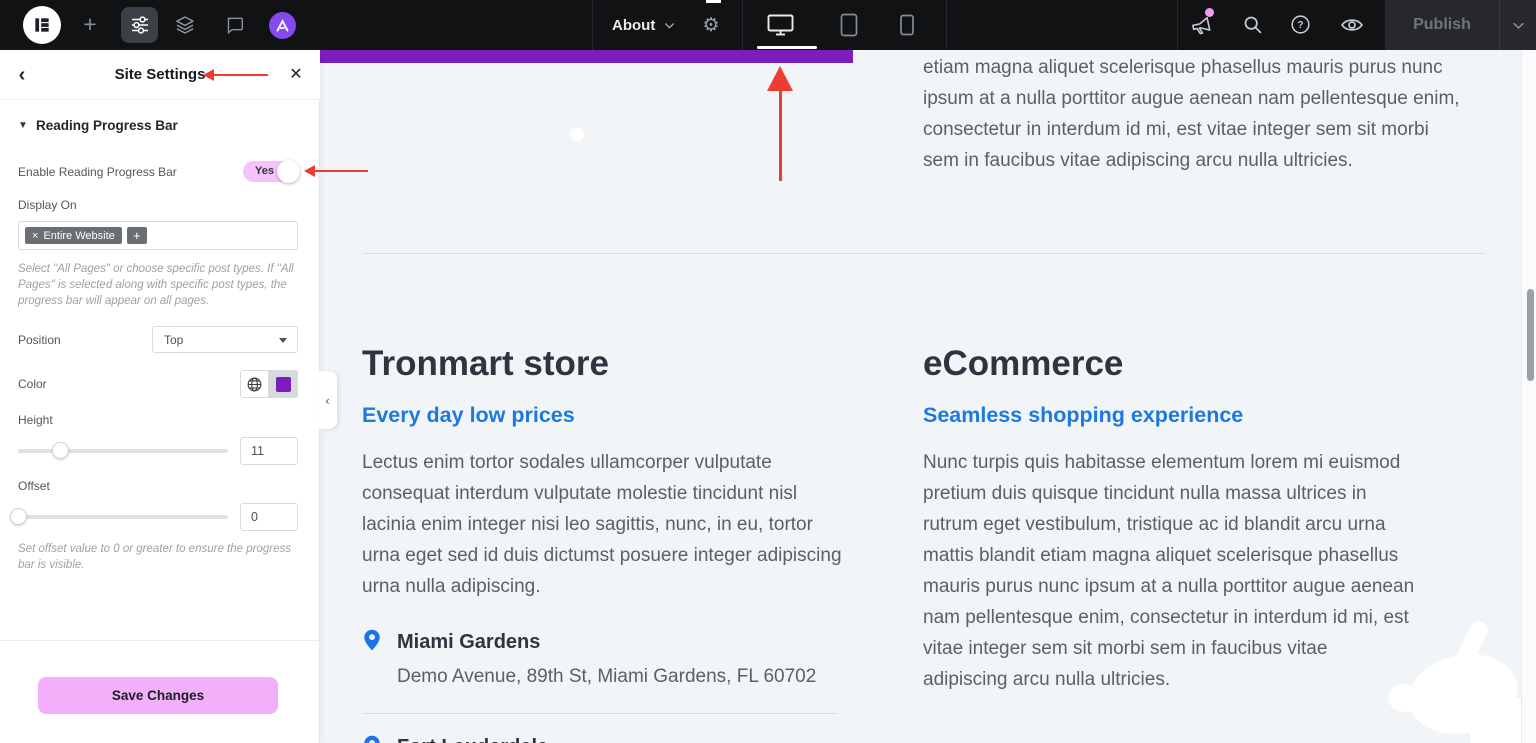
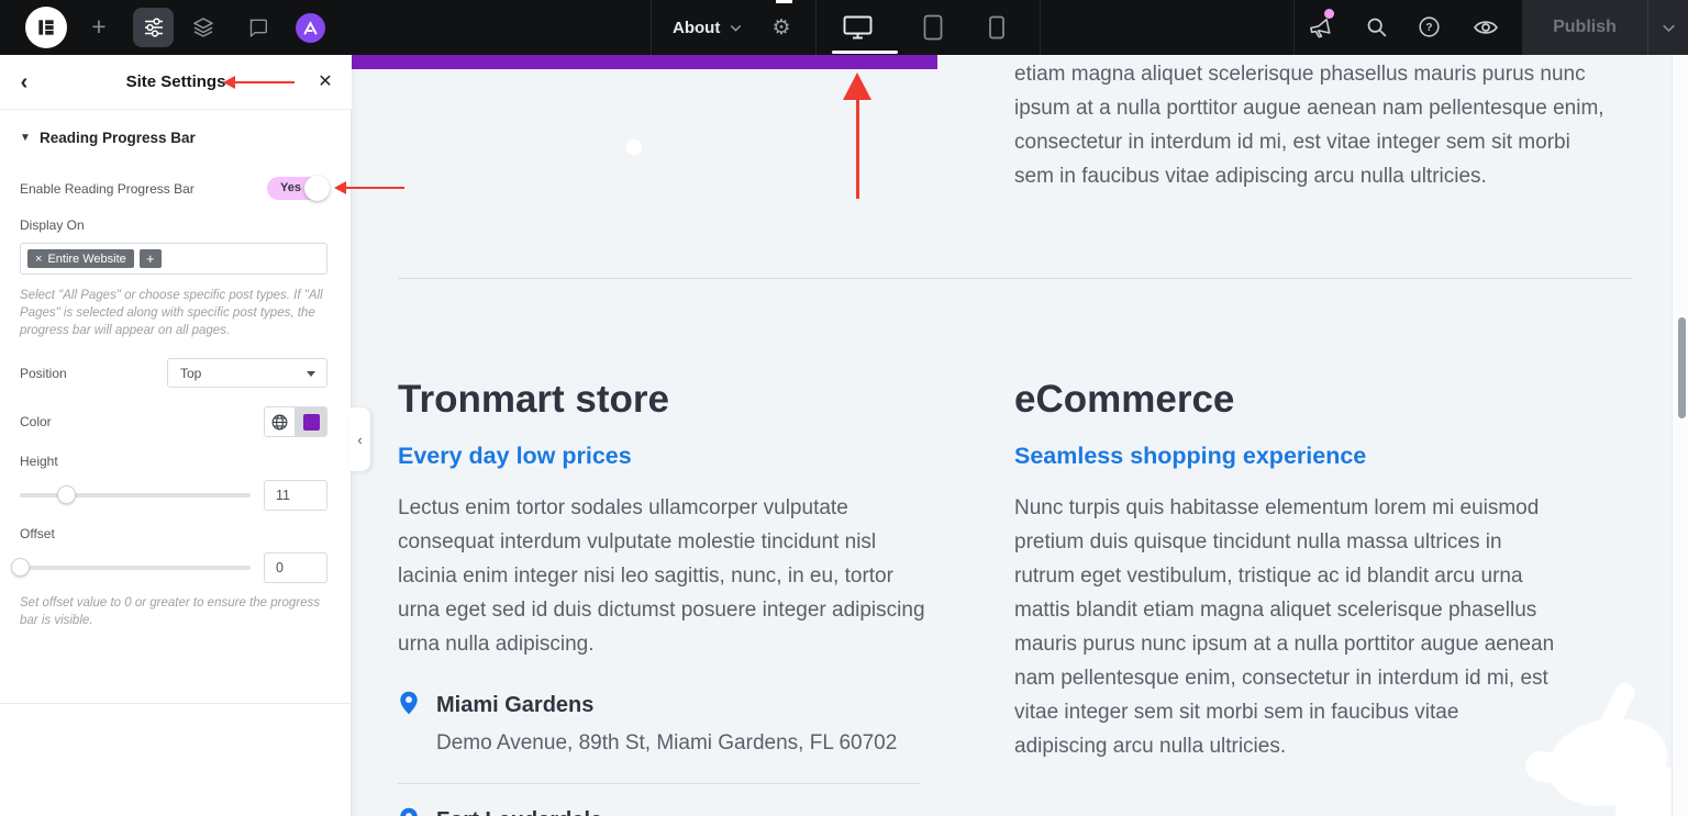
  +
  About
  ⚙
  ?
  Publish
  ‹
  Site Settings
  ✕
  ▼
  Reading Progress Bar
  Enable Reading Progress Bar
  Yes
  Display On
  ×
  Entire Website
  +
  Select "All Pages" or choose specific post types. If "All
  Pages" is selected along with specific post types, the
  progress bar will appear on all pages.
  Position
  Top
  Color
  ‹
  Height
  11
  Offset
  0
  Set offset value to 0 or greater to ensure the progress
  bar is visible.
- Save Changes
  etiam magna aliquet scelerisque phasellus mauris purus nunc
  ipsum at a nulla porttitor augue aenean nam pellentesque enim,
  consectetur in interdum id mi, est vitae integer sem sit morbi
  sem in faucibus vitae adipiscing arcu nulla ultricies.
  Tronmart store
  Every day low prices
  Lectus enim tortor sodales ullamcorper vulputate
  consequat interdum vulputate molestie tincidunt nisl
  lacinia enim integer nisi leo sagittis, nunc, in eu, tortor
  urna eget sed id duis dictumst posuere integer adipiscing
  urna nulla adipiscing.
  Miami Gardens
  Demo Avenue, 89th St, Miami Gardens, FL 60702
  eCommerce
  Seamless shopping experience
  Nunc turpis quis habitasse elementum lorem mi euismod
  pretium duis quisque tincidunt nulla massa ultrices in
  rutrum eget vestibulum, tristique ac id blandit arcu urna
  mattis blandit etiam magna aliquet scelerisque phasellus
  mauris purus nunc ipsum at a nulla porttitor augue aenean
  nam pellentesque enim, consectetur in interdum id mi, est
  vitae integer sem sit morbi sem in faucibus vitae
  adipiscing arcu nulla ultricies.
